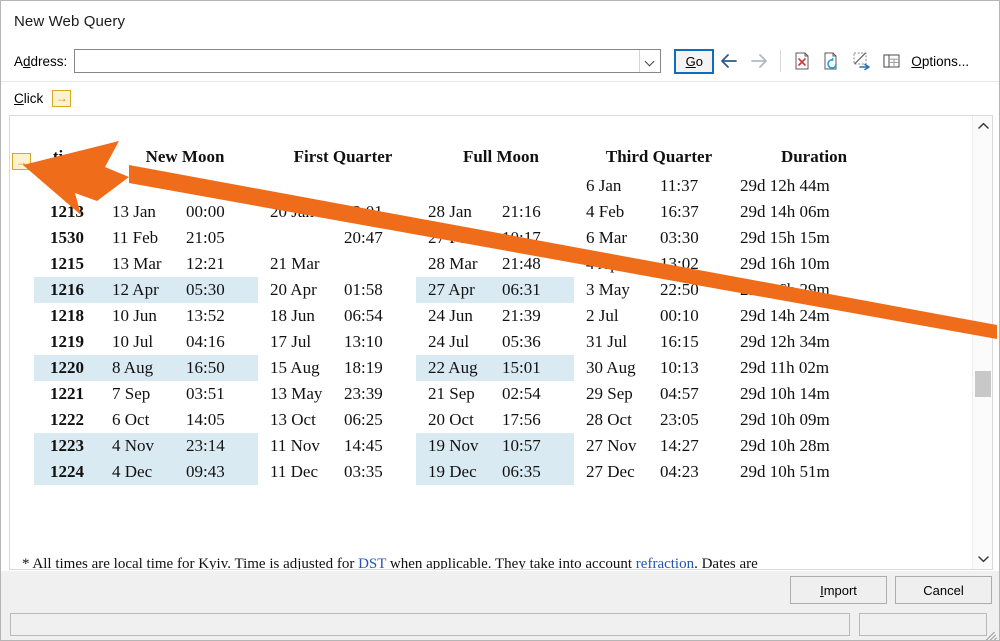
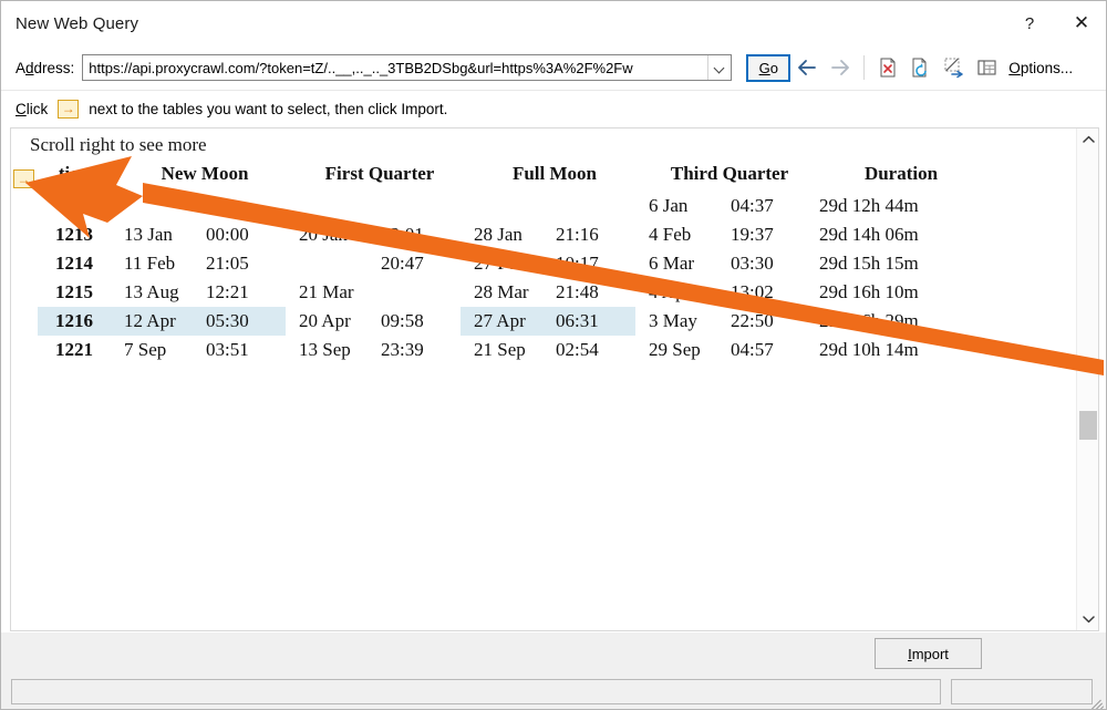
  New Web Query
+ ?
+ ✕
  Address:
+ https://api.proxycrawl.com/?token=tZ/..__,.._.._3TBB2DSbg&url=https%3A%2F%2Fw
  G
  o
  Options...
  Click
  →
+ next to the tables you want to select, then click Import.
+ Scroll right to see more
  →
  t	New Moon	First Quarter	Full Moon	Third Quarter	Duration
- 							6 Jan	11:37	29d 12h 44m
+ 							6 Jan	04:37	29d 12h 44m
- 121	13 Jan	00:00	20		28 Jan	21:16	4 Feb	16:37	29d 14h 06m
+ 121	13 Jan	00:00	20		28 Jan	21:16	4 Feb	19:37	29d 14h 06m
- 1530	11 Feb	21:05		20:47		17	6 Mar	03:30	29d 15h 15m
+ 1214	11 Feb	21:05		20:47		17	6 Mar	03:30	29d 15h 15m
- 1215	13 Mar	12:21	21 Mar		28 Mar	21:48		13:02	29d 16h 10m
+ 1215	13 Aug	12:21	21 Mar		28 Mar	21:48		13:02	29d 16h 10m
- 1216	12 Apr	05:30	20 Apr	01:58	27 Apr	06:31	3 May	22:50	9m
+ 1216	12 Apr	05:30	20 Apr	09:58	27 Apr	06:31	3 May	22:50	9m
- 1218	10 Jun	13:52	18 Jun	06:54	24 Jun	21:39	2 Jul	00:10	29d 14h 24m
- 1219	10 Jul	04:16	17 Jul	13:10	24 Jul	05:36	31 Jul	16:15	29d 12h 34m
- 1220	8 Aug	16:50	15 Aug	18:19	22 Aug	15:01	30 Aug	10:13	29d 11h 02m
- 1221	7 Sep	03:51	13 May	23:39	21 Sep	02:54	29 Sep	04:57	29d 10h 14m
+ 1221	7 Sep	03:51	13 Sep	23:39	21 Sep	02:54	29 Sep	04:57	29d 10h 14m
- 1222	6 Oct	14:05	13 Oct	06:25	20 Oct	17:56	28 Oct	23:05	29d 10h 09m
- 1223	4 Nov	23:14	11 Nov	14:45	19 Nov	10:57	27 Nov	14:27	29d 10h 28m
- 1224	4 Dec	09:43	11 Dec	03:35	19 Dec	06:35	27 Dec	04:23	29d 10h 51m
- * All times are local time for Kyiv. Time is adjusted for DST when applicable. They take into account refraction. Dates are
  I
  mport
- Cancel
